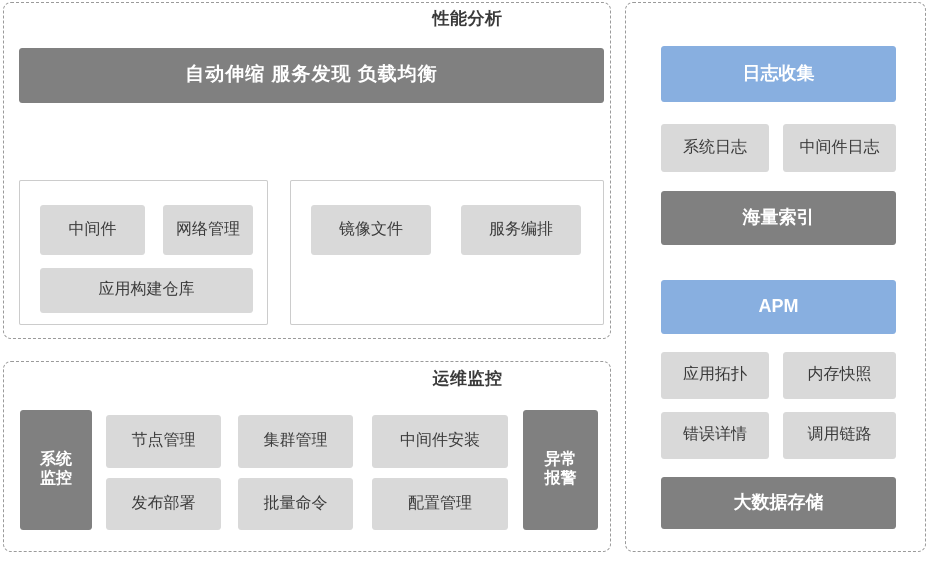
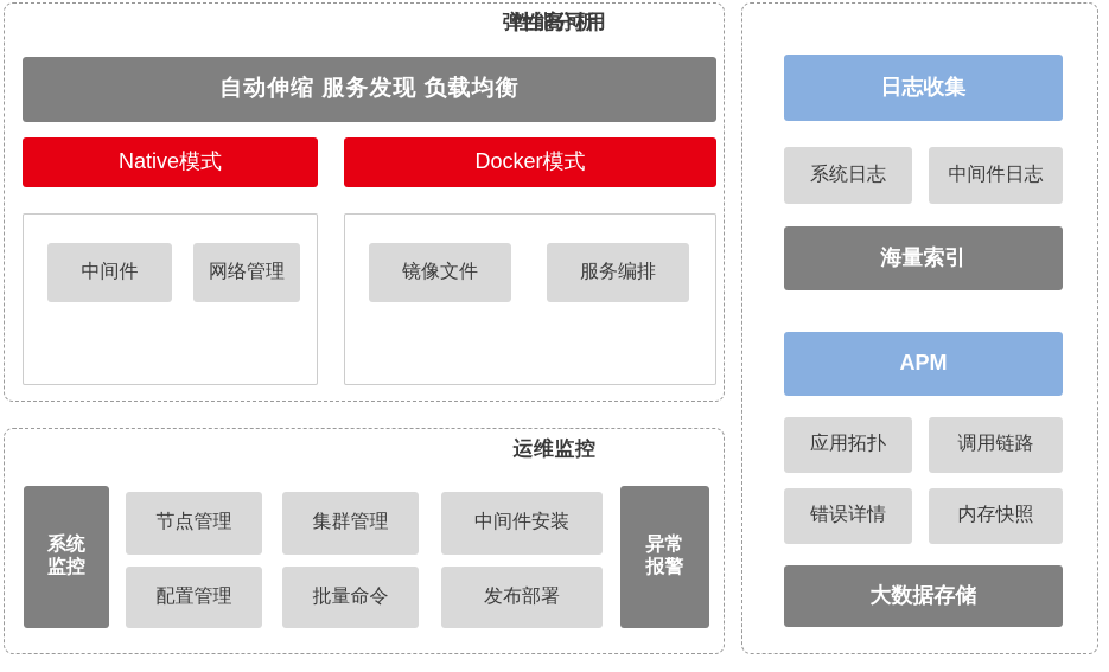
+ 弹性高可用
  自动伸缩 服务发现 负载均衡
+ Native模式
+ Docker模式
  中间件
  网络管理
- 应用构建仓库
  镜像文件
  服务编排
  运维监控
  系统
  监控
  异常
  报警
  节点管理
  集群管理
  中间件安装
- 发布部署
+ 配置管理
  批量命令
- 配置管理
+ 发布部署
  性能分析
  日志收集
  系统日志
  中间件日志
  海量索引
  APM
  应用拓扑
- 内存快照
+ 调用链路
  错误详情
- 调用链路
+ 内存快照
  大数据存储
